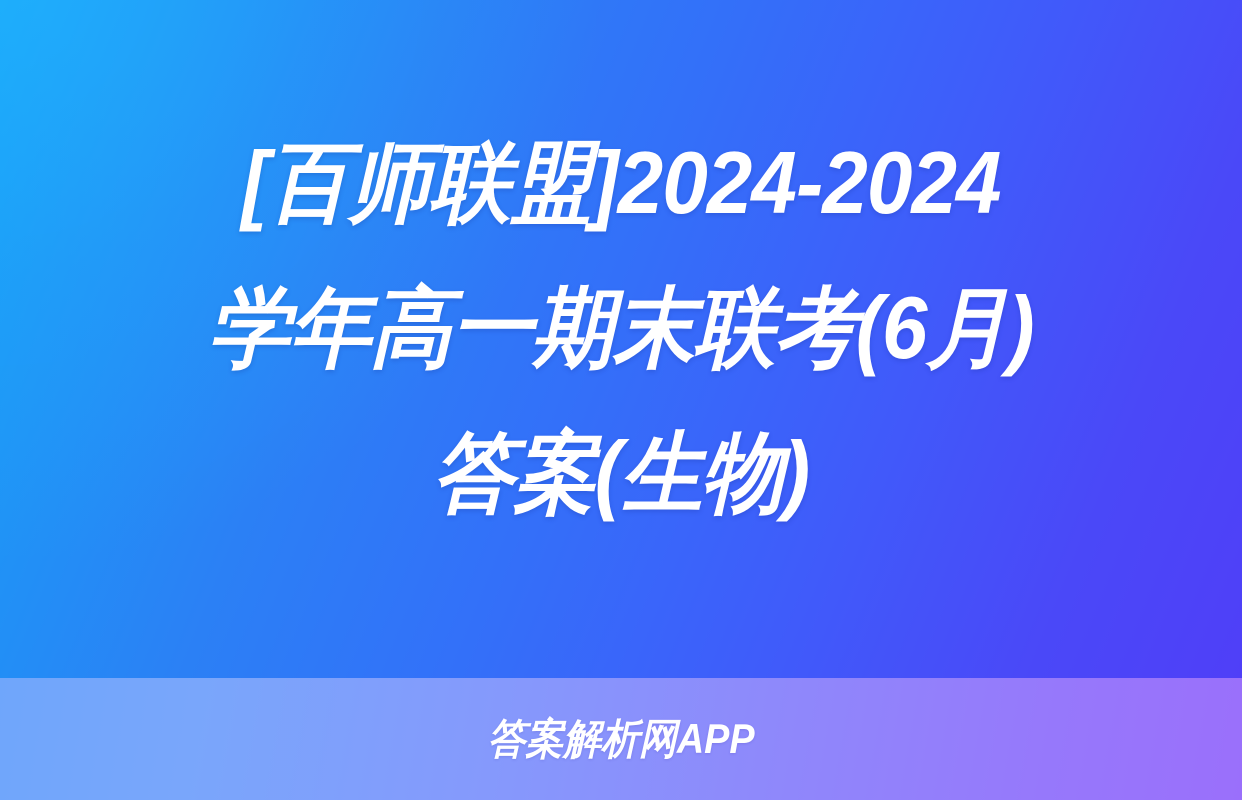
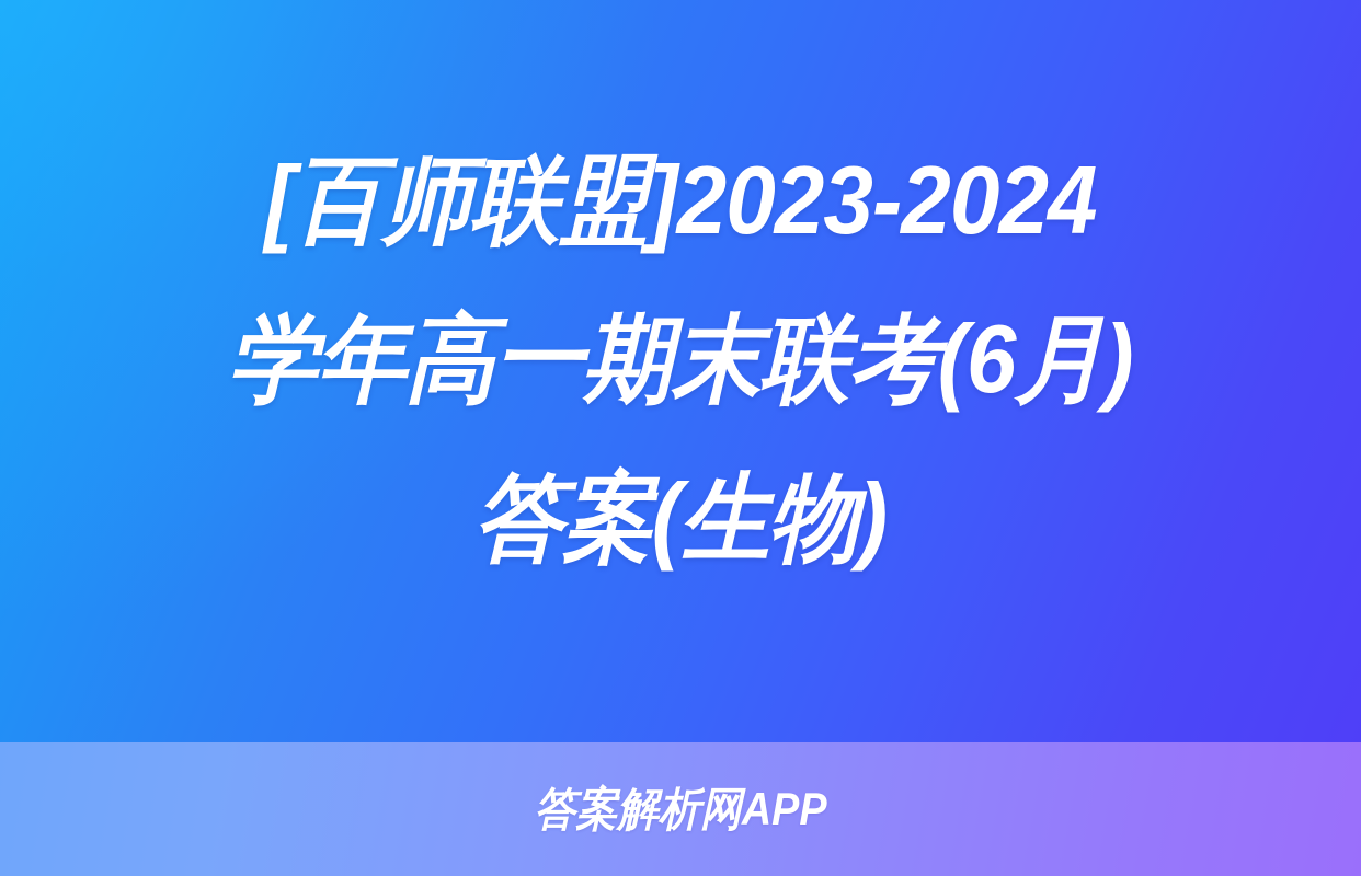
- [百师联盟]2024-2024
+ [百师联盟]2023-2024
  学年高一期末联考(6月)
  答案(生物)
  答案解析网APP
